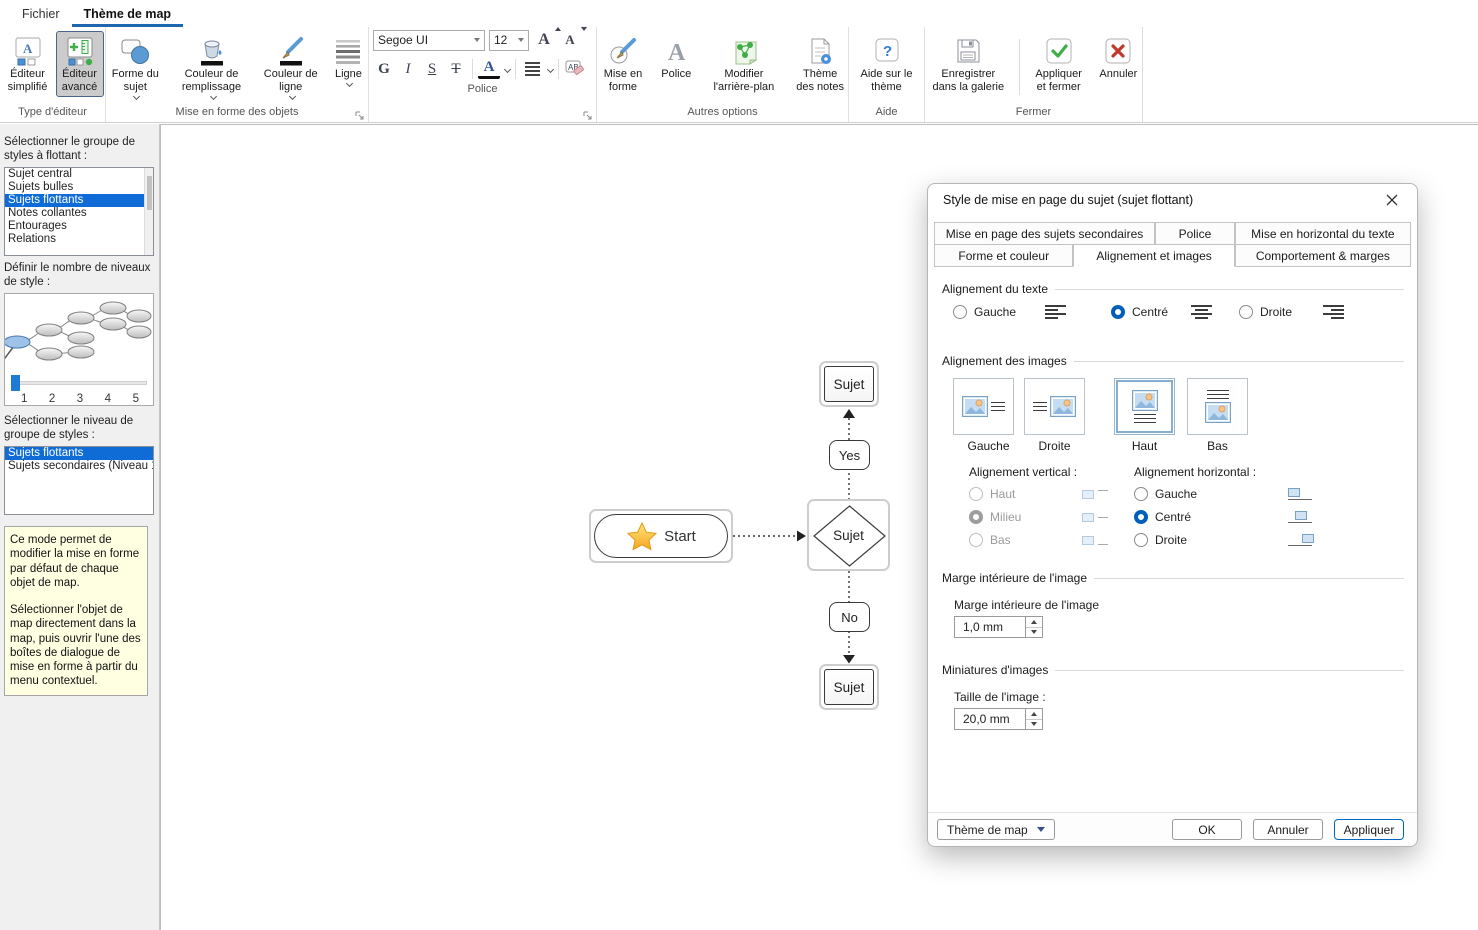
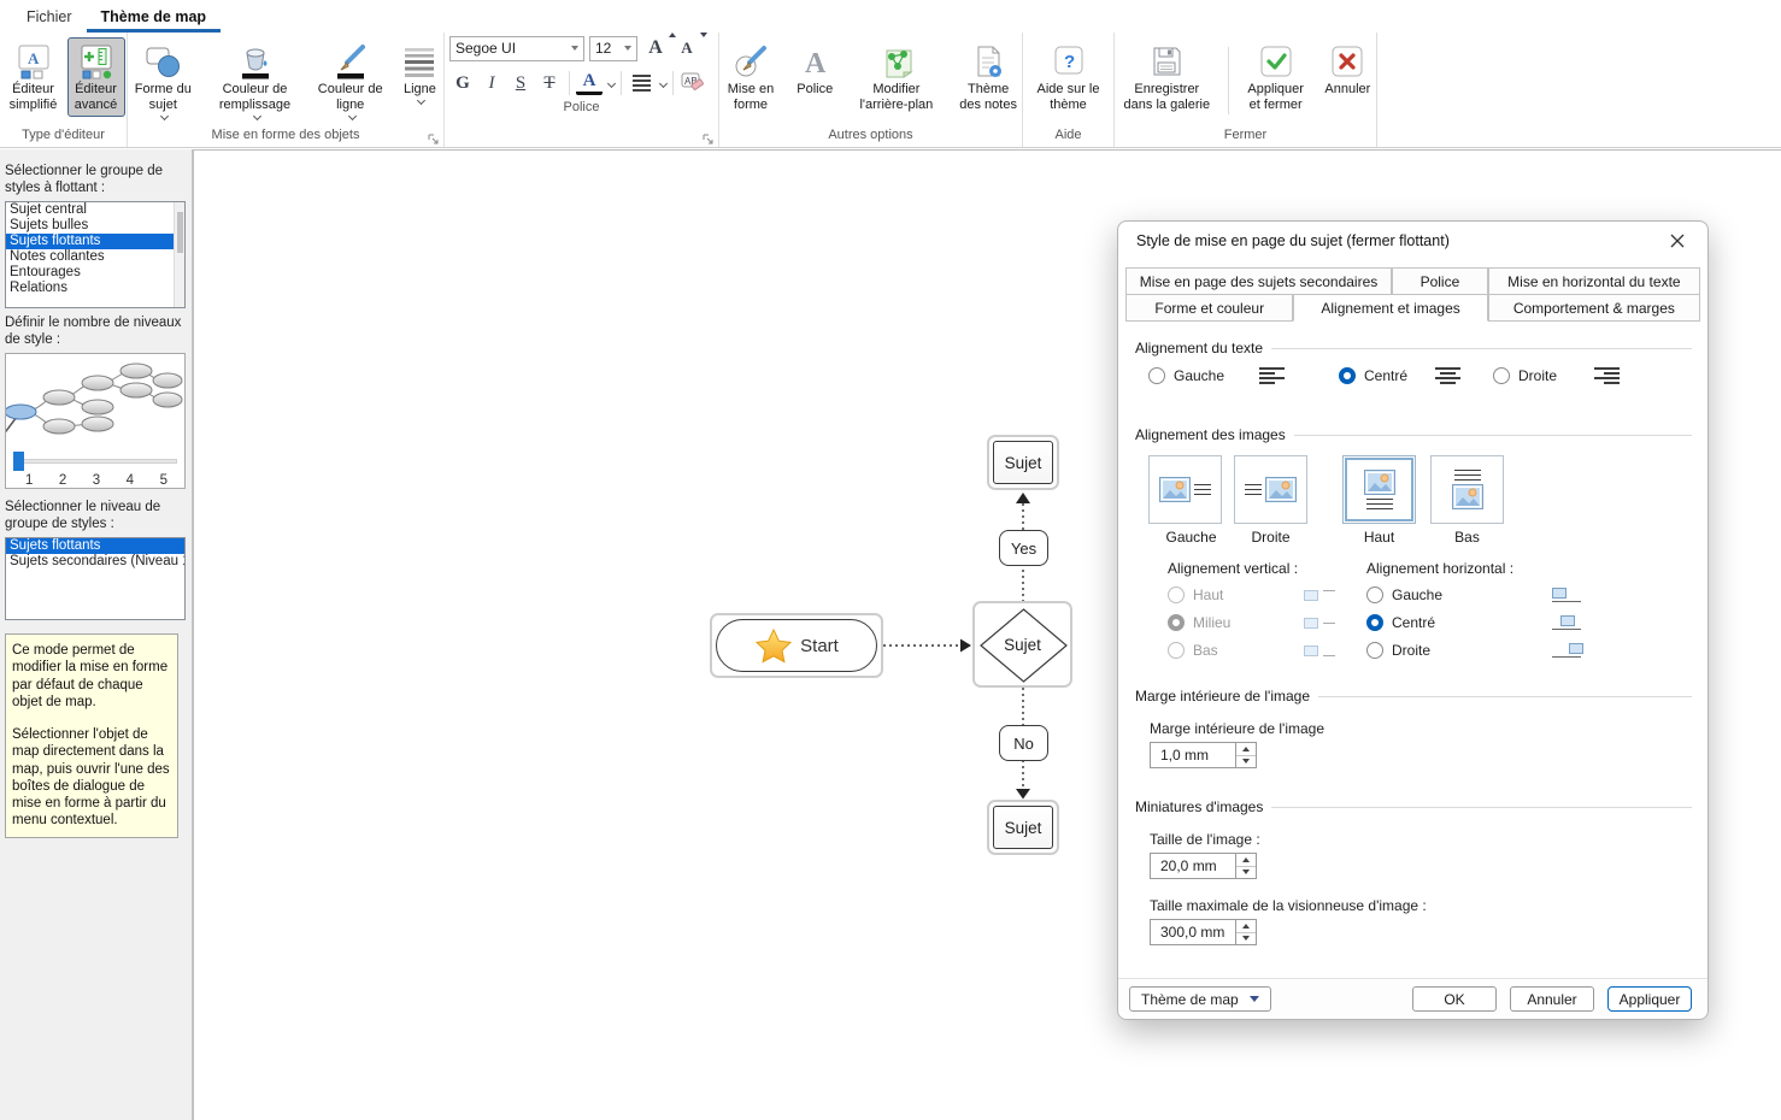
  Fichier
  Thème de map
  A
  Éditeur simplifié
  Éditeur avancé
  Type d'éditeur
  Forme du sujet
  Couleur de remplissage
  Couleur de ligne
  Ligne
  Mise en forme des objets
  Segoe UI
  12
  A
  A
  G
  I
  S
  T
  A
  AB
  Police
  Mise en forme
  A
  Police
  Modifier l'arrière-plan
  Thème des notes
  Autres options
  ?
  Aide sur le thème
  Aide
  Enregistrer dans la galerie
  Appliquer et fermer
  Annuler
  Fermer
  Sélectionner le groupe de styles à flottant :
  Sujet central
  Sujets bulles
  Sujets flottants
  Notes collantes
  Entourages
  Relations
  Définir le nombre de niveaux de style :
  1
  2
  3
  4
  5
  Sélectionner le niveau de groupe de styles :
  Sujets flottants
  Sujets secondaires (Niveau
  Ce mode permet de modifier la mise en forme par défaut de chaque objet de map.
  Sélectionner l'objet de map directement dans la map, puis ouvrir l'une des boîtes de dialogue de mise en forme à partir du menu contextuel.
  Sujet
  Yes
  Sujet
  No
  Sujet
  Start
- Style de mise en page du sujet (sujet flottant)
+ Style de mise en page du sujet (fermer flottant)
  Mise en page des sujets secondaires
  Police
  Mise en horizontal du texte
  Forme et couleur
  Alignement et images
  Comportement & marges
  Alignement du texte
  Gauche
  Centré
  Droite
  Alignement des images
  Gauche
  Droite
  Haut
  Bas
  Alignement vertical :
  Haut
  Milieu
  Bas
  Alignement horizontal :
  Gauche
  Centré
  Droite
  Marge intérieure de l'image
  Marge intérieure de l'image
  1,0 mm
  Miniatures d'images
  Taille de l'image :
  20,0 mm
+ Taille maximale de la visionneuse d'image :
+ 300,0 mm
  Thème de map
  OK
  Annuler
  Appliquer
